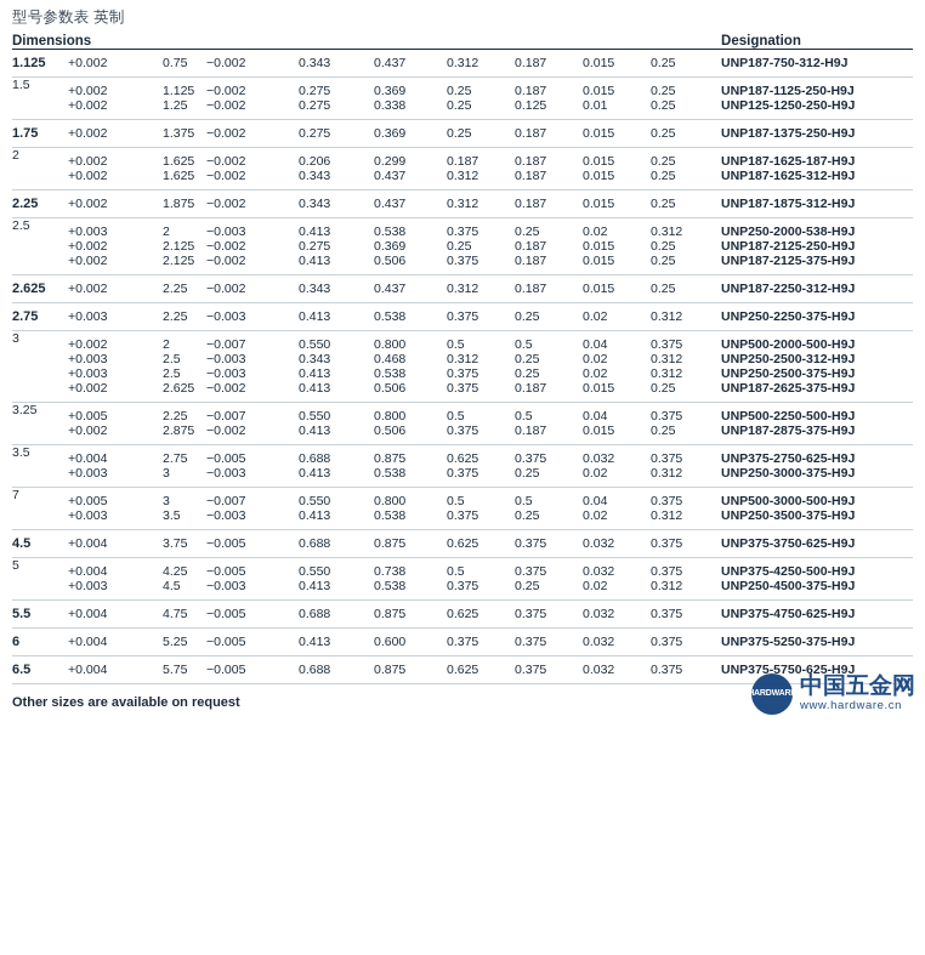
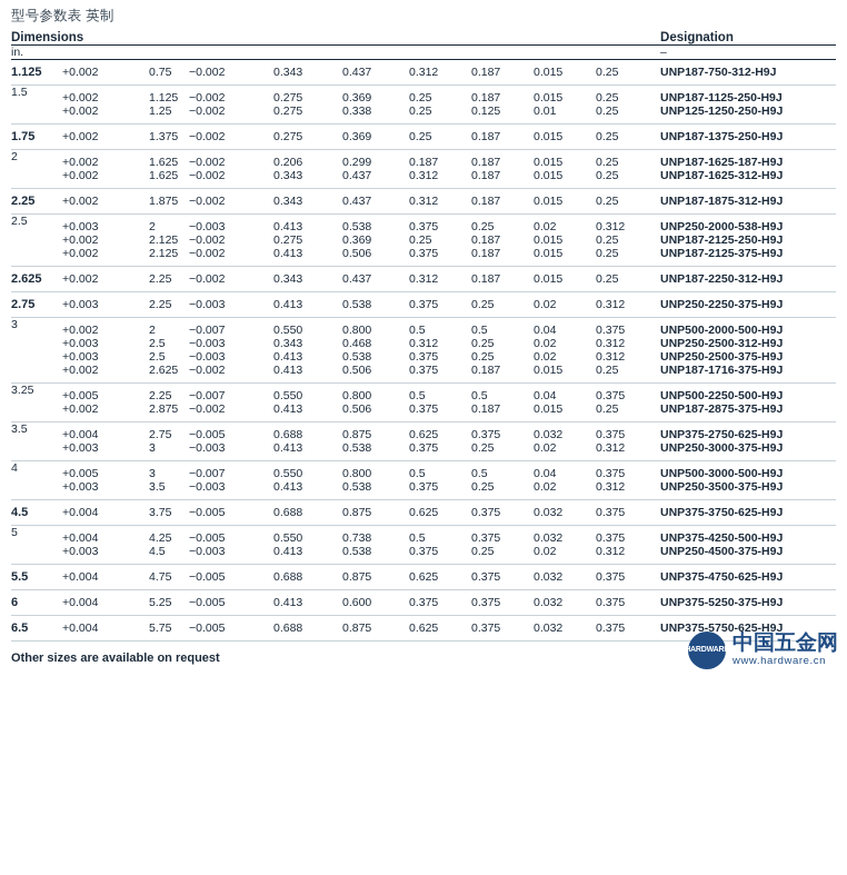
  型号参数表 英制
  Dimensions	Designation
+ in.	–
  1.125	+0.002	0.75	−0.002	0.343	0.437	0.312	0.187	0.015	0.25	UNP187-750-312-H9J
  1.5	+0.002	1.125	−0.002	0.275	0.369	0.25	0.187	0.015	0.25	UNP187-1125-250-H9J
  +0.002	1.25	−0.002	0.275	0.338	0.25	0.125	0.01	0.25	UNP125-1250-250-H9J
  1.75	+0.002	1.375	−0.002	0.275	0.369	0.25	0.187	0.015	0.25	UNP187-1375-250-H9J
  2	+0.002	1.625	−0.002	0.206	0.299	0.187	0.187	0.015	0.25	UNP187-1625-187-H9J
  +0.002	1.625	−0.002	0.343	0.437	0.312	0.187	0.015	0.25	UNP187-1625-312-H9J
  2.25	+0.002	1.875	−0.002	0.343	0.437	0.312	0.187	0.015	0.25	UNP187-1875-312-H9J
  2.5	+0.003	2	−0.003	0.413	0.538	0.375	0.25	0.02	0.312	UNP250-2000-538-H9J
  +0.002	2.125	−0.002	0.275	0.369	0.25	0.187	0.015	0.25	UNP187-2125-250-H9J
  +0.002	2.125	−0.002	0.413	0.506	0.375	0.187	0.015	0.25	UNP187-2125-375-H9J
  2.625	+0.002	2.25	−0.002	0.343	0.437	0.312	0.187	0.015	0.25	UNP187-2250-312-H9J
  2.75	+0.003	2.25	−0.003	0.413	0.538	0.375	0.25	0.02	0.312	UNP250-2250-375-H9J
  3	+0.002	2	−0.007	0.550	0.800	0.5	0.5	0.04	0.375	UNP500-2000-500-H9J
  +0.003	2.5	−0.003	0.343	0.468	0.312	0.25	0.02	0.312	UNP250-2500-312-H9J
  +0.003	2.5	−0.003	0.413	0.538	0.375	0.25	0.02	0.312	UNP250-2500-375-H9J
- +0.002	2.625	−0.002	0.413	0.506	0.375	0.187	0.015	0.25	UNP187-2625-375-H9J
+ +0.002	2.625	−0.002	0.413	0.506	0.375	0.187	0.015	0.25	UNP187-1716-375-H9J
  3.25	+0.005	2.25	−0.007	0.550	0.800	0.5	0.5	0.04	0.375	UNP500-2250-500-H9J
  +0.002	2.875	−0.002	0.413	0.506	0.375	0.187	0.015	0.25	UNP187-2875-375-H9J
  3.5	+0.004	2.75	−0.005	0.688	0.875	0.625	0.375	0.032	0.375	UNP375-2750-625-H9J
  +0.003	3	−0.003	0.413	0.538	0.375	0.25	0.02	0.312	UNP250-3000-375-H9J
- 7	+0.005	3	−0.007	0.550	0.800	0.5	0.5	0.04	0.375	UNP500-3000-500-H9J
+ 4	+0.005	3	−0.007	0.550	0.800	0.5	0.5	0.04	0.375	UNP500-3000-500-H9J
  +0.003	3.5	−0.003	0.413	0.538	0.375	0.25	0.02	0.312	UNP250-3500-375-H9J
  4.5	+0.004	3.75	−0.005	0.688	0.875	0.625	0.375	0.032	0.375	UNP375-3750-625-H9J
  5	+0.004	4.25	−0.005	0.550	0.738	0.5	0.375	0.032	0.375	UNP375-4250-500-H9J
  +0.003	4.5	−0.003	0.413	0.538	0.375	0.25	0.02	0.312	UNP250-4500-375-H9J
  5.5	+0.004	4.75	−0.005	0.688	0.875	0.625	0.375	0.032	0.375	UNP375-4750-625-H9J
  6	+0.004	5.25	−0.005	0.413	0.600	0.375	0.375	0.032	0.375	UNP375-5250-375-H9J
  6.5	+0.004	5.75	−0.005	0.688	0.875	0.625	0.375	0.032	0.375	UNP375-5750-625-H9J
  Other sizes are available on request
  中国五金网
  www.hardware.cn
